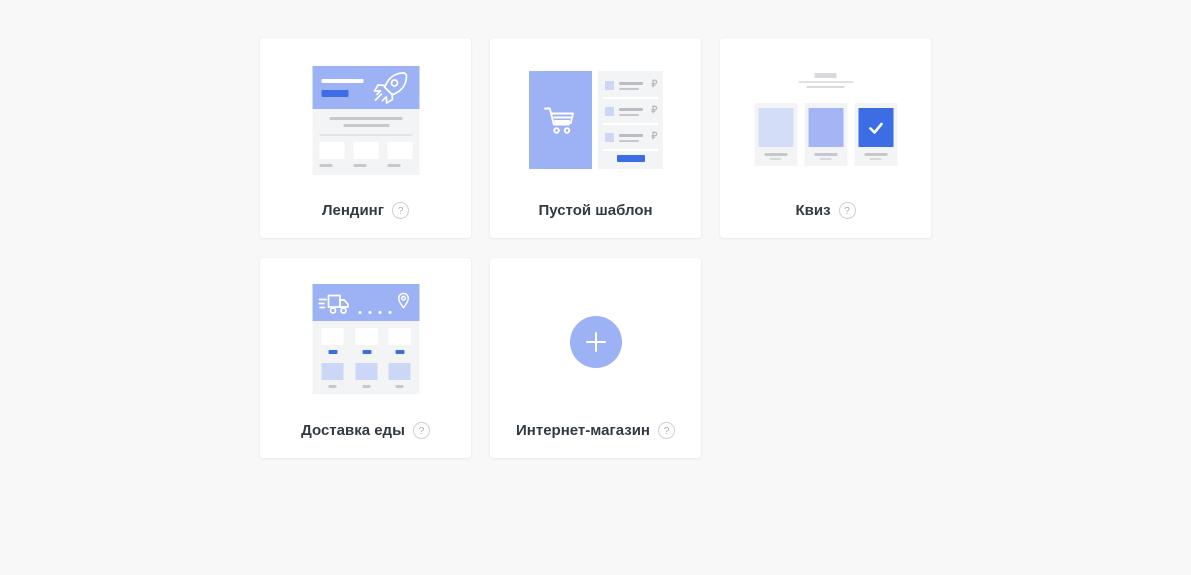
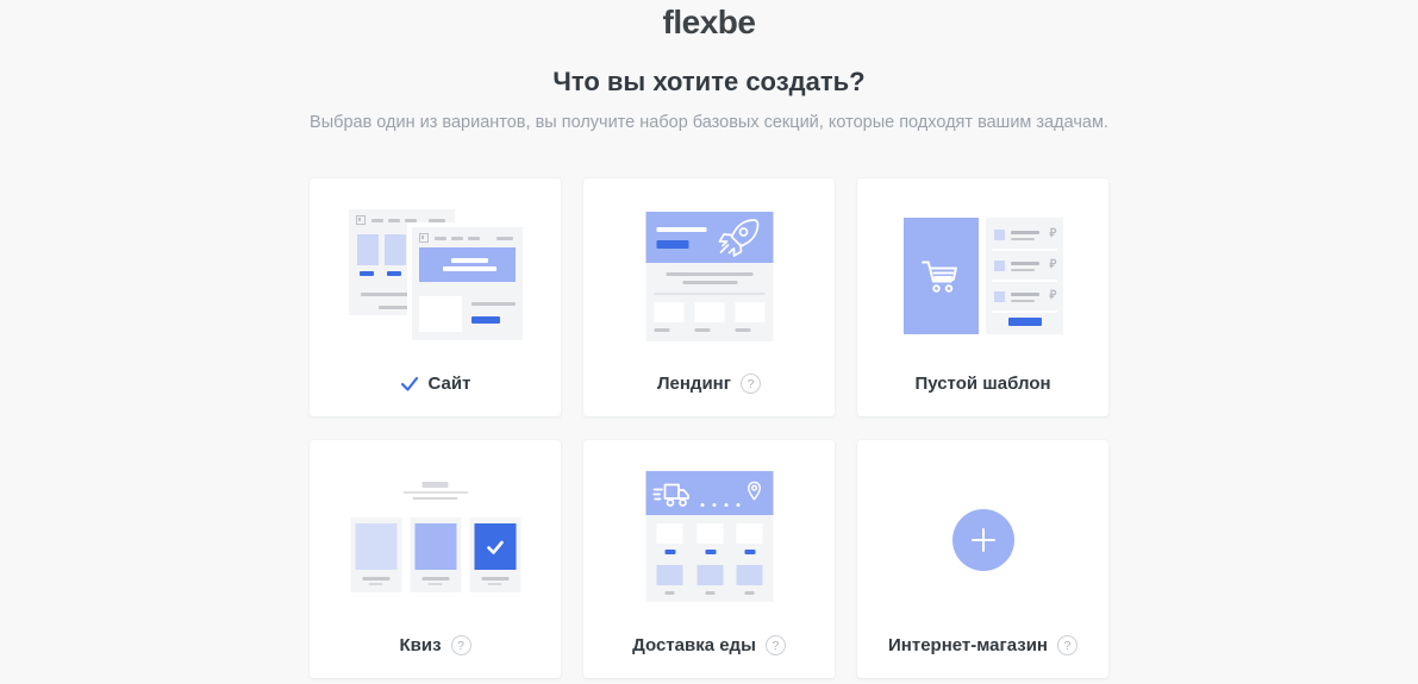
+ flexbe
+ Что вы хотите создать?
+ Выбрав один из вариантов, вы получите набор базовых секций, которые подходят вашим задачам.
+ Сайт
  Лендинг
  ?
  ₽
  ₽
  ₽
  Пустой шаблон
  Квиз
  ?
  Доставка еды
  ?
  Интернет-магазин
  ?
